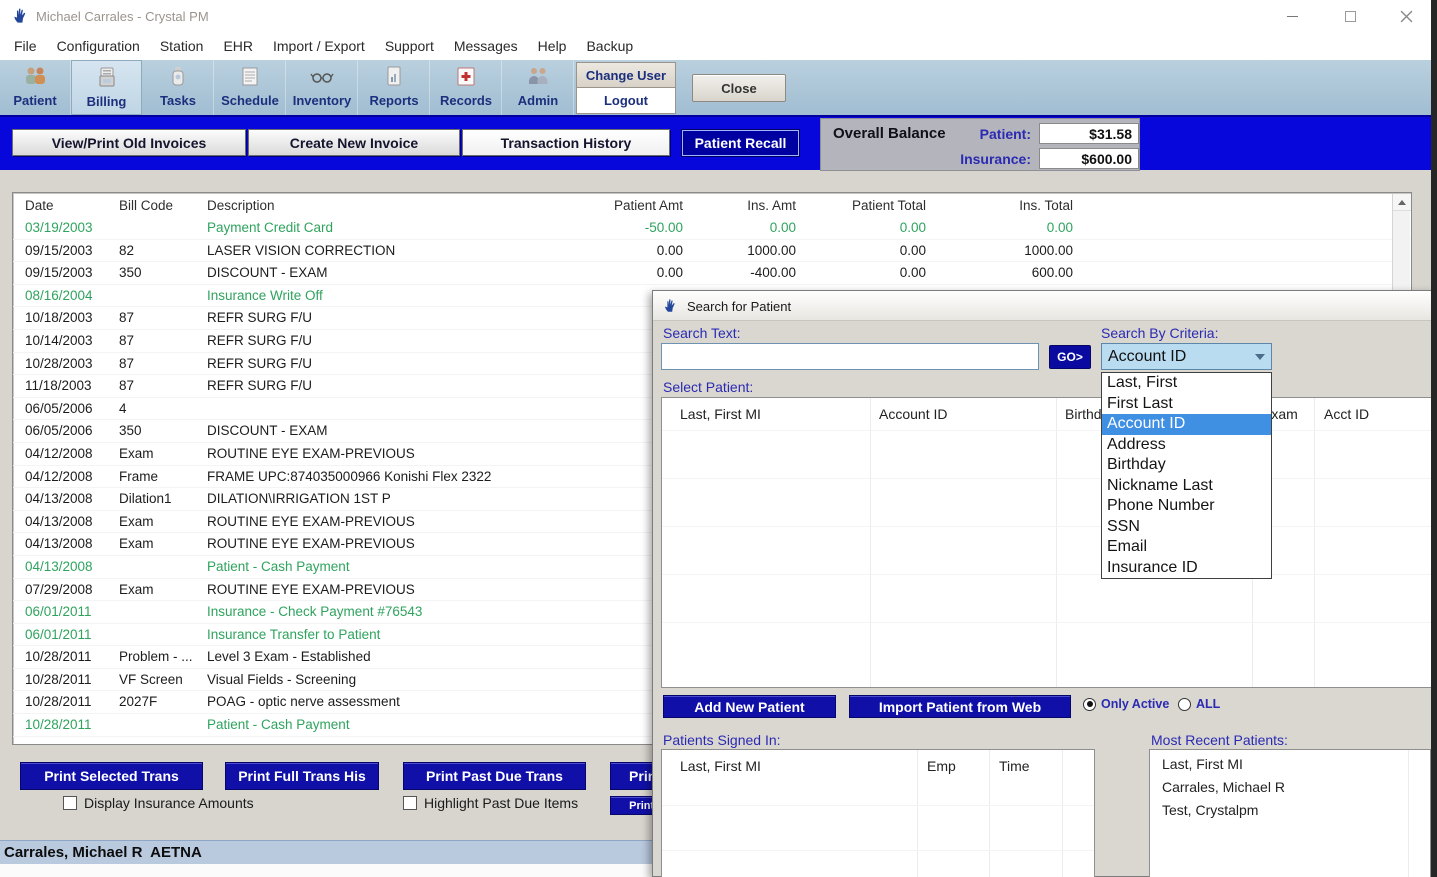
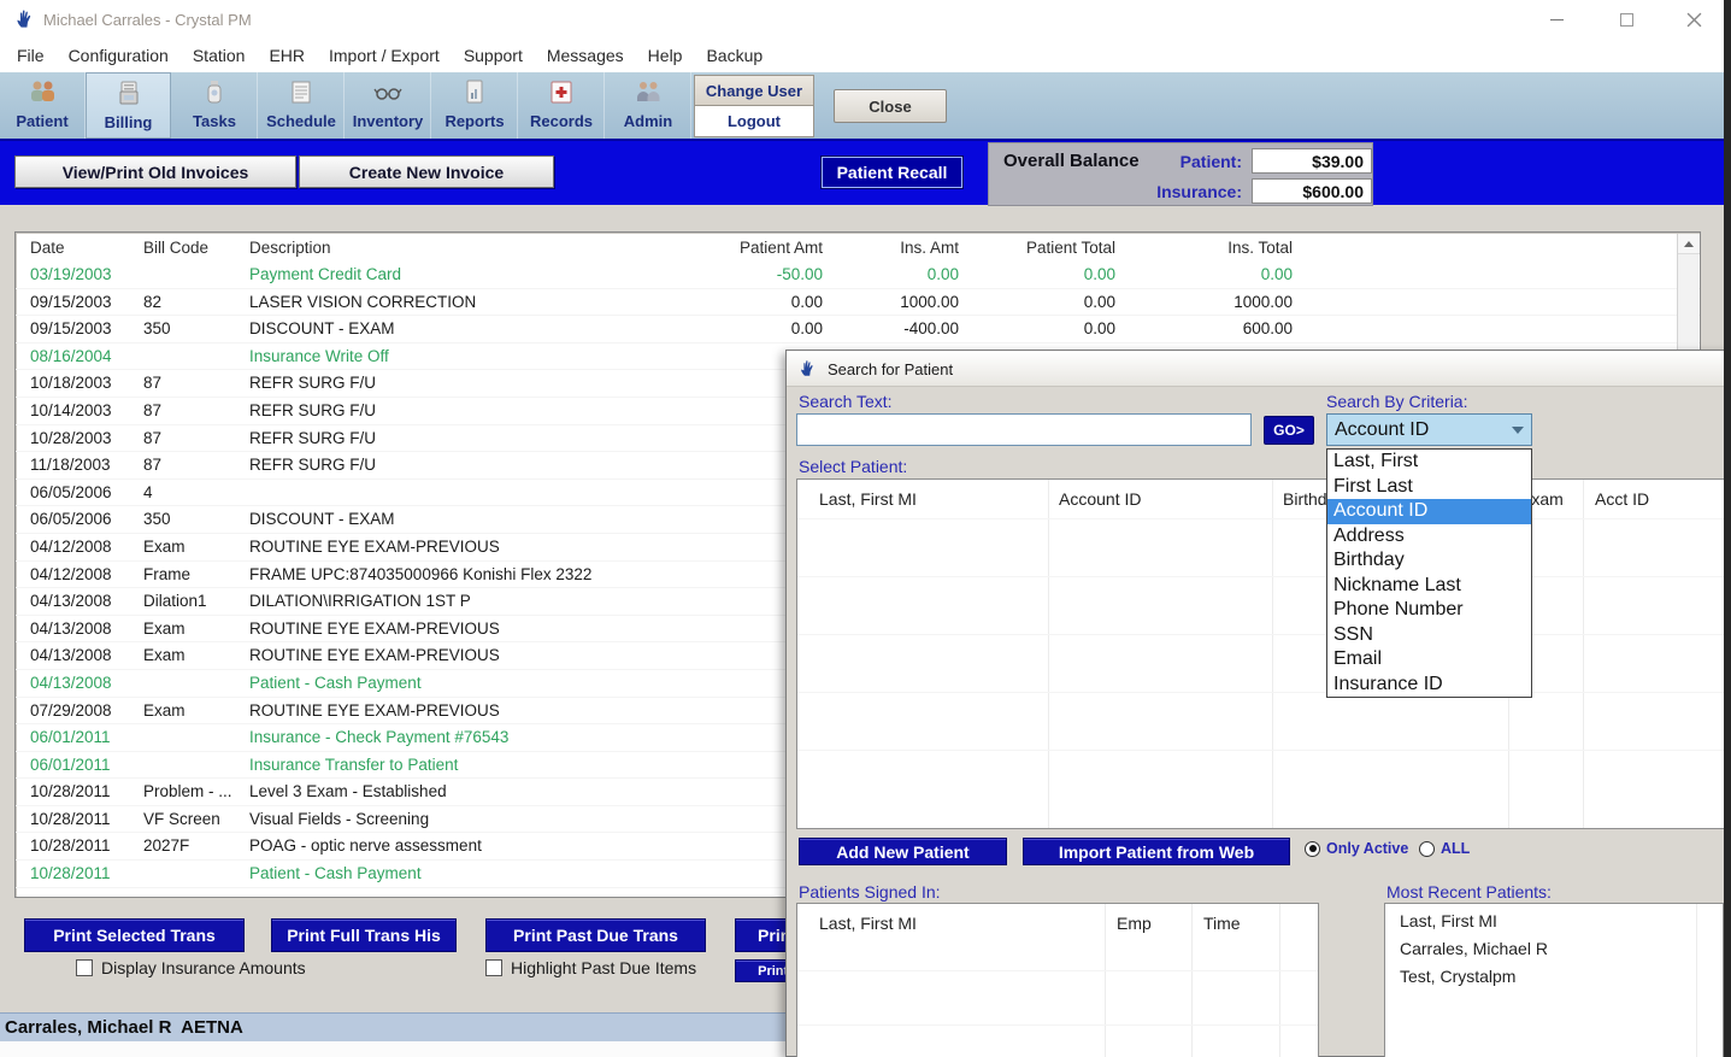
  Michael Carrales - Crystal PM
  File
  Configuration
  Station
  EHR
  Import / Export
  Support
  Messages
  Help
  Backup
  Patient
  Billing
  Tasks
  Schedule
  Inventory
  Reports
  Records
  Admin
  Change User
  Logout
  Close
  View/Print Old Invoices
  Create New Invoice
- Transaction History
  Patient Recall
  Overall Balance
  Patient:
- $31.58
+ $39.00
  Insurance:
  $600.00
  Date
  Bill Code
  Description
  Patient Amt
  Ins. Amt
  Patient Total
  Ins. Total
  03/19/2003
  Payment Credit Card
  -50.00
  0.00
  0.00
  0.00
  09/15/2003
  82
  LASER VISION CORRECTION
  0.00
  1000.00
  0.00
  1000.00
  09/15/2003
  350
  DISCOUNT - EXAM
  0.00
  -400.00
  0.00
  600.00
  08/16/2004
  Insurance Write Off
  10/18/2003
  87
  REFR SURG F/U
  10/14/2003
  87
  REFR SURG F/U
  10/28/2003
  87
  REFR SURG F/U
  11/18/2003
  87
  REFR SURG F/U
  06/05/2006
  4
  06/05/2006
  350
  DISCOUNT - EXAM
  04/12/2008
  Exam
  ROUTINE EYE EXAM-PREVIOUS
  04/12/2008
  Frame
  FRAME UPC:874035000966 Konishi Flex 2322
  04/13/2008
  Dilation1
  DILATION\IRRIGATION 1ST P
  04/13/2008
  Exam
  ROUTINE EYE EXAM-PREVIOUS
  04/13/2008
  Exam
  ROUTINE EYE EXAM-PREVIOUS
  04/13/2008
  Patient - Cash Payment
  07/29/2008
  Exam
  ROUTINE EYE EXAM-PREVIOUS
  06/01/2011
  Insurance - Check Payment #76543
  06/01/2011
  Insurance Transfer to Patient
  10/28/2011
  Problem - ...
  Level 3 Exam - Established
  10/28/2011
  VF Screen
  Visual Fields - Screening
  10/28/2011
  2027F
  POAG - optic nerve assessment
  10/28/2011
  Patient - Cash Payment
  Print Selected Trans
  Print Full Trans His
  Print Past Due Trans
  Display Insurance Amounts
  Highlight Past Due Items
  Carrales, Michael R AETNA
  Search for Patient
  Search Text:
  GO>
  Search By Criteria:
  Account ID
  Select Patient:
  Last, First MI
  Account ID
  Birthd
  xam
  Acct ID
  Last, First
  First Last
  Account ID
  Address
  Birthday
  Nickname Last
  Phone Number
  SSN
  Email
  Insurance ID
  Add New Patient
  Import Patient from Web
  Only Active
  ALL
  Patients Signed In:
  Last, First MI
  Emp
  Time
  Most Recent Patients:
  Last, First MI
  Carrales, Michael R
  Test, Crystalpm
